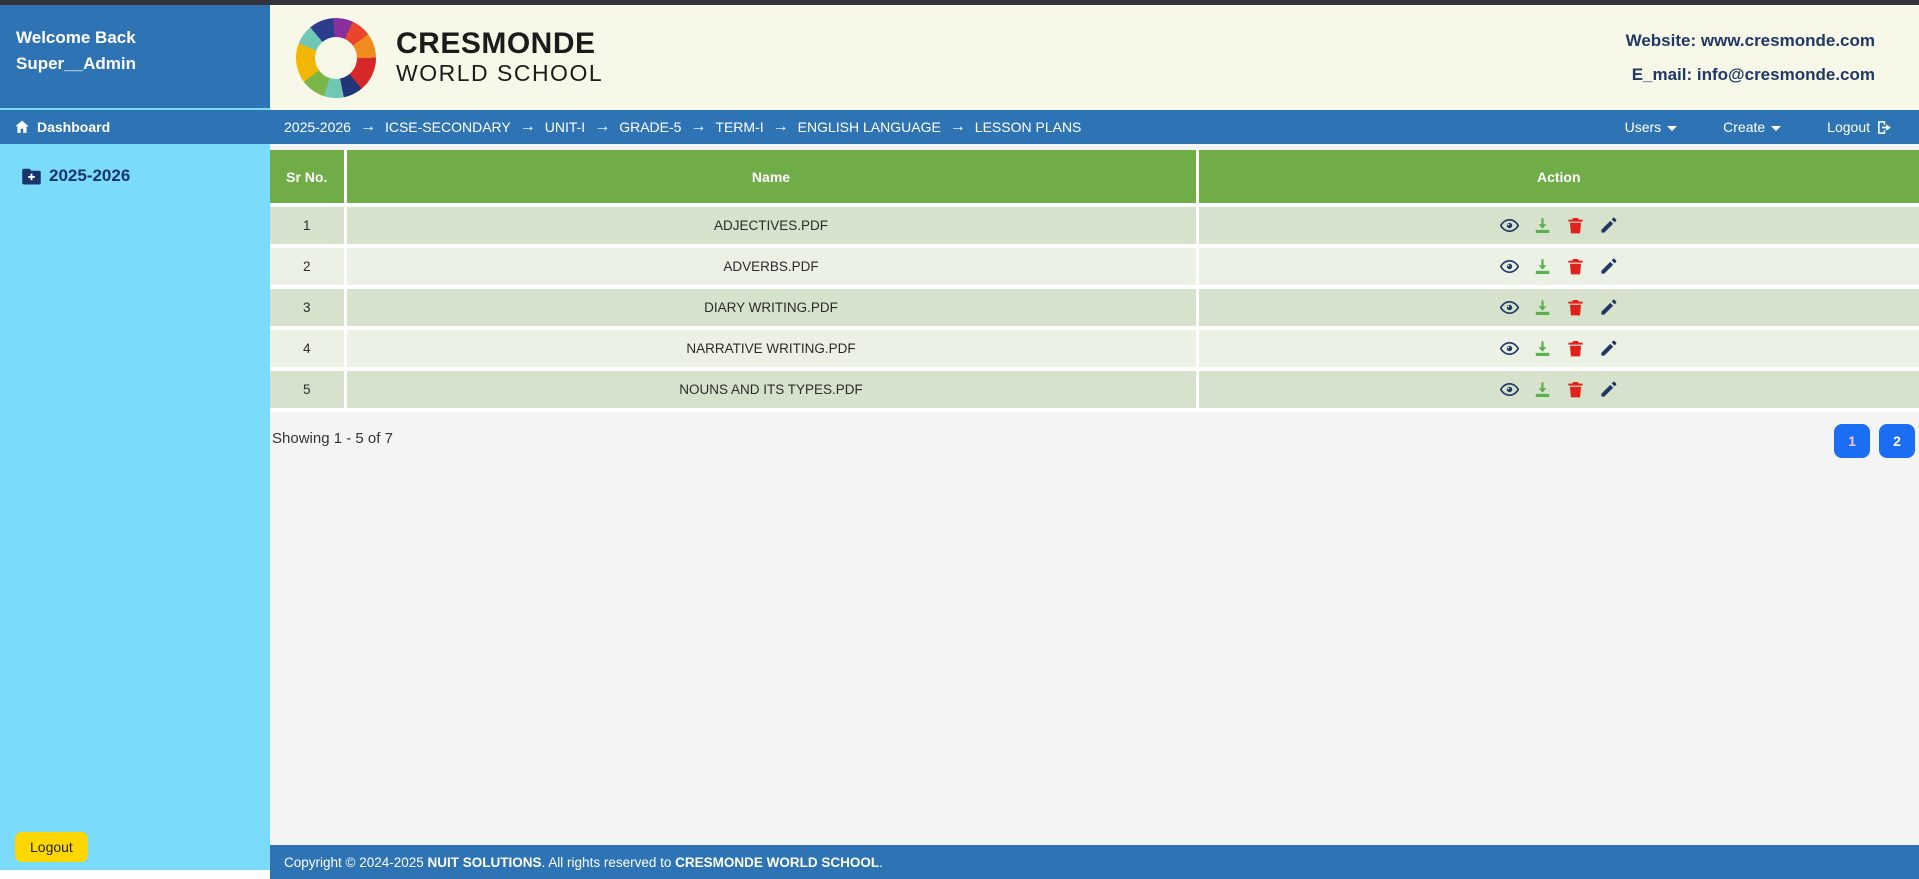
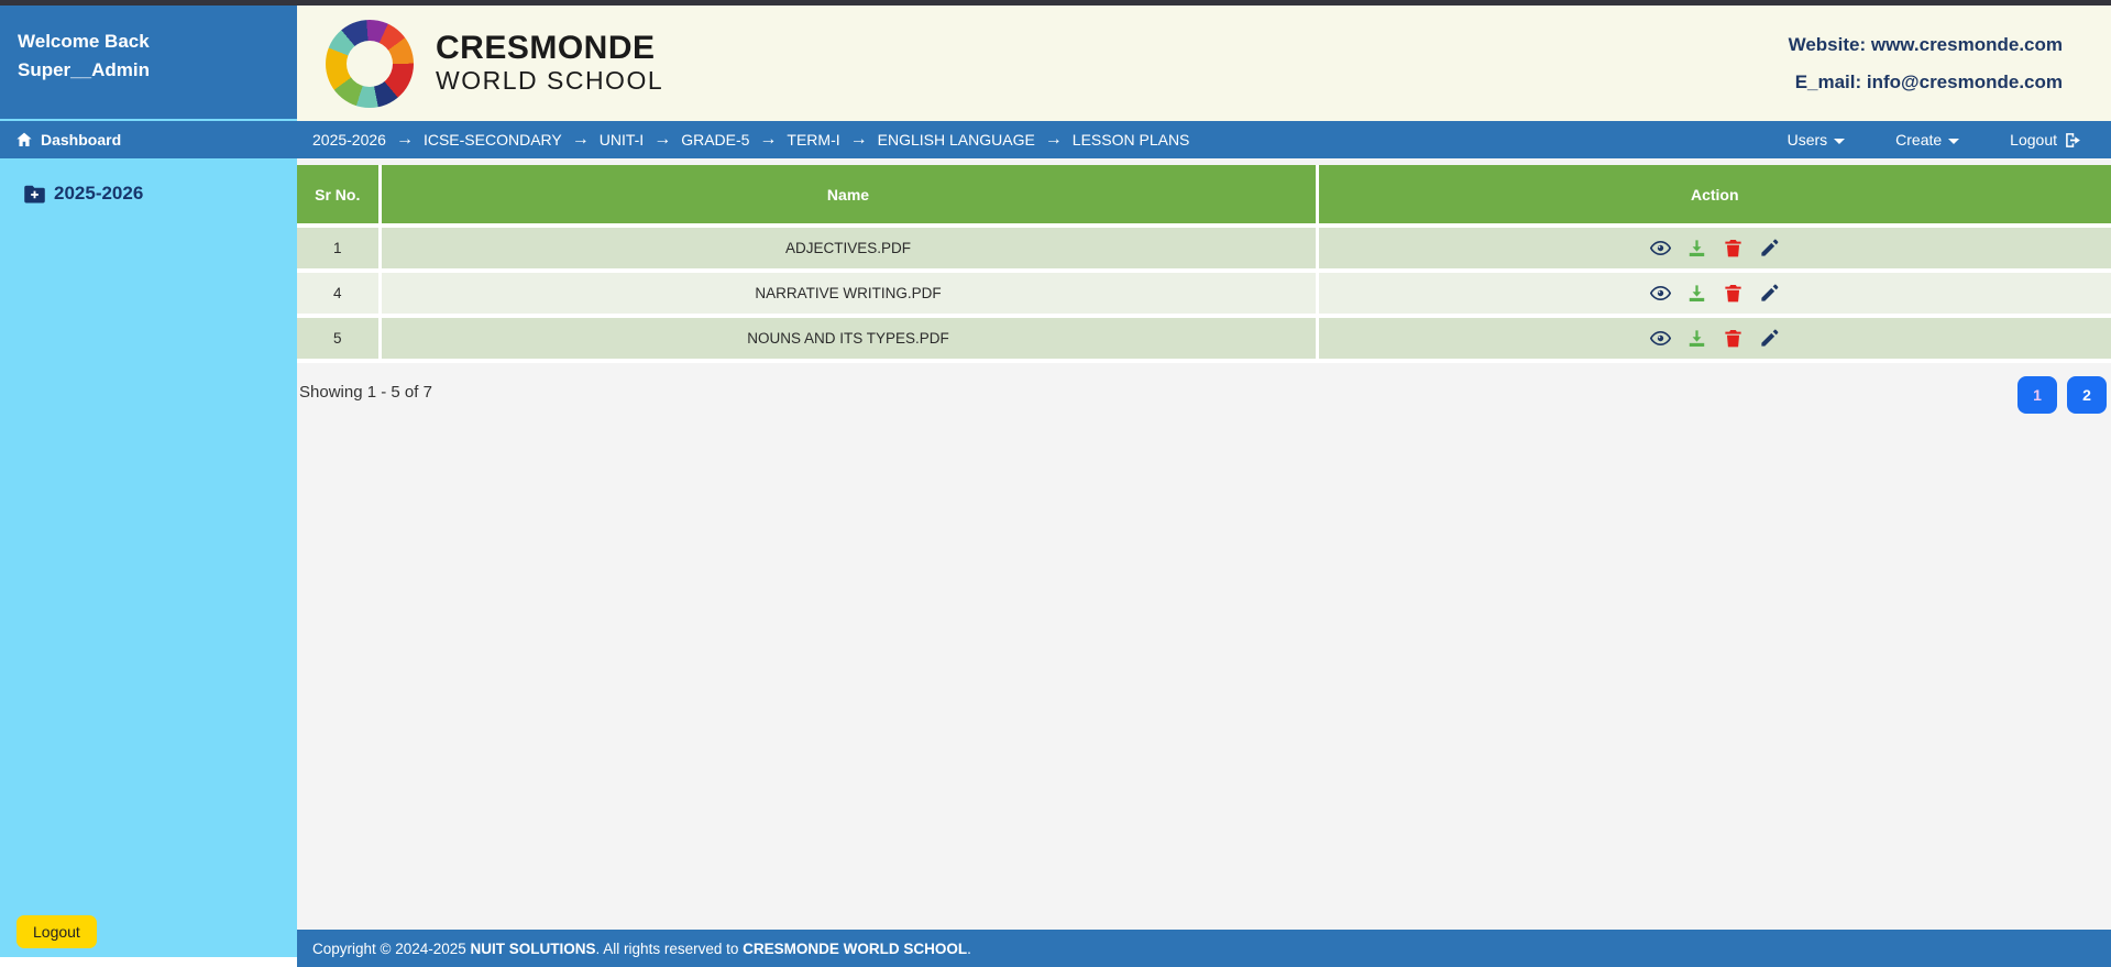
  Welcome Back
  Super__Admin
  CRESMONDE
  WORLD SCHOOL
  Website: www.cresmonde.com
  E_mail: info@cresmonde.com
  Dashboard
  2025-2026
  →
  ICSE-SECONDARY
  →
  UNIT-I
  →
  GRADE-5
  →
  TERM-I
  →
  ENGLISH LANGUAGE
  →
  LESSON PLANS
  Users
  Create
  Logout
  2025-2026
  Logout
  Sr No.	Name	Action
  1	ADJECTIVES.PDF
- 2	ADVERBS.PDF
- 3	DIARY WRITING.PDF
  4	NARRATIVE WRITING.PDF
  5	NOUNS AND ITS TYPES.PDF
  Showing 1 - 5 of 7
  1
  2
  Copyright © 2024-2025 NUIT SOLUTIONS. All rights reserved to CRESMONDE WORLD SCHOOL.
